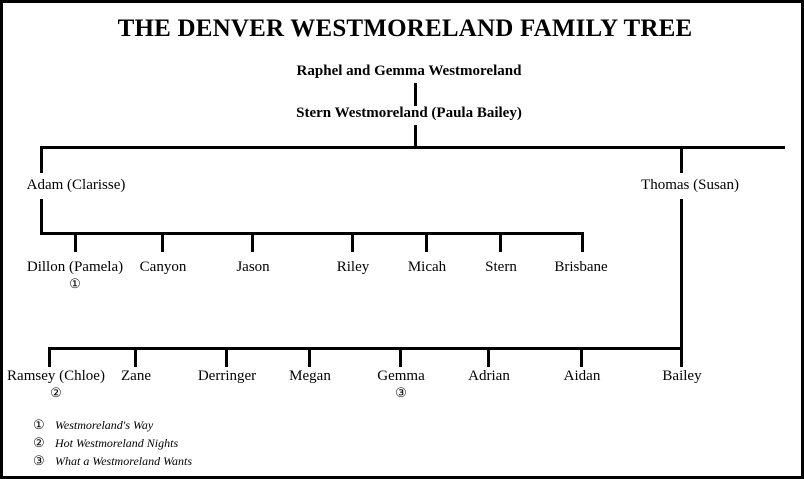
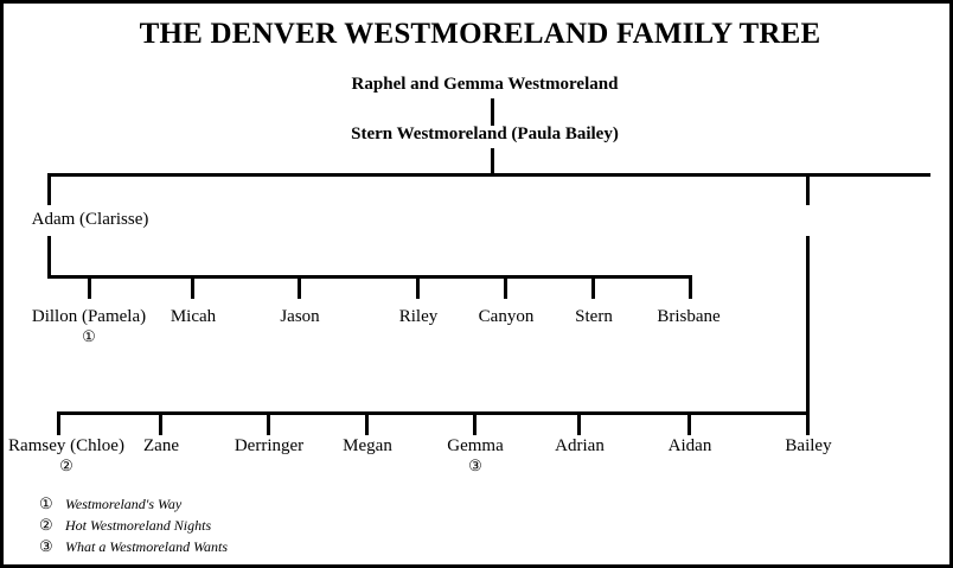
  THE DENVER WESTMORELAND FAMILY TREE
  Raphel and Gemma Westmoreland
  Stern Westmoreland (Paula Bailey)
  Adam (Clarisse)
- Thomas (Susan)
  Dillon (Pamela)
  ①
- Canyon
+ Micah
  Jason
  Riley
- Micah
+ Canyon
  Stern
  Brisbane
  Ramsey (Chloe)
  ②
  Zane
  Derringer
  Megan
  Gemma
  ③
  Adrian
  Aidan
  Bailey
  ①
  Westmoreland's Way
  ②
  Hot Westmoreland Nights
  ③
  What a Westmoreland Wants
